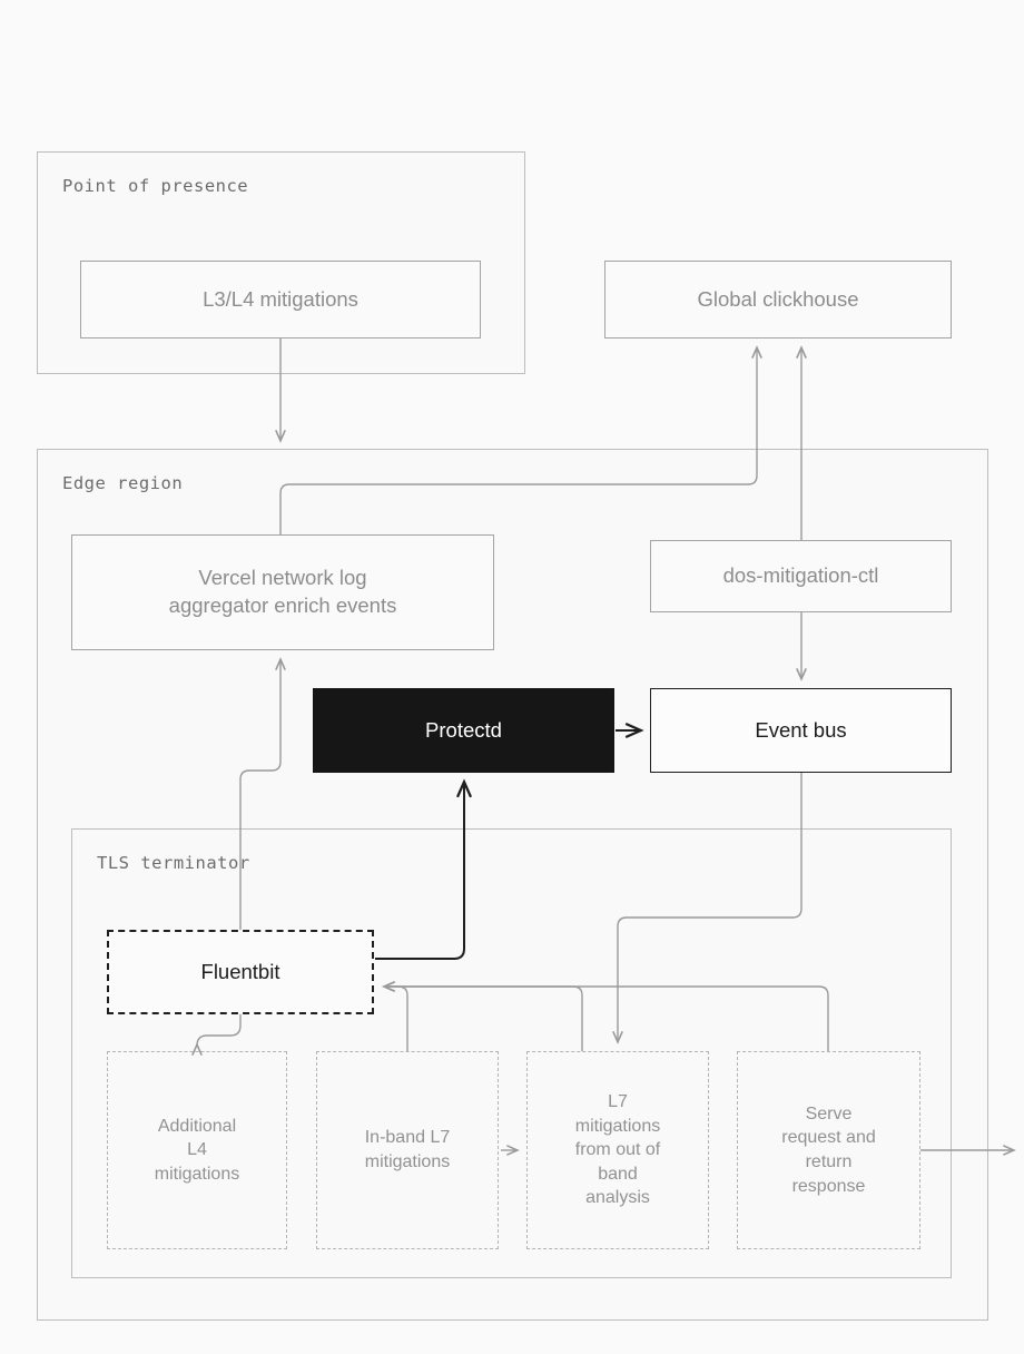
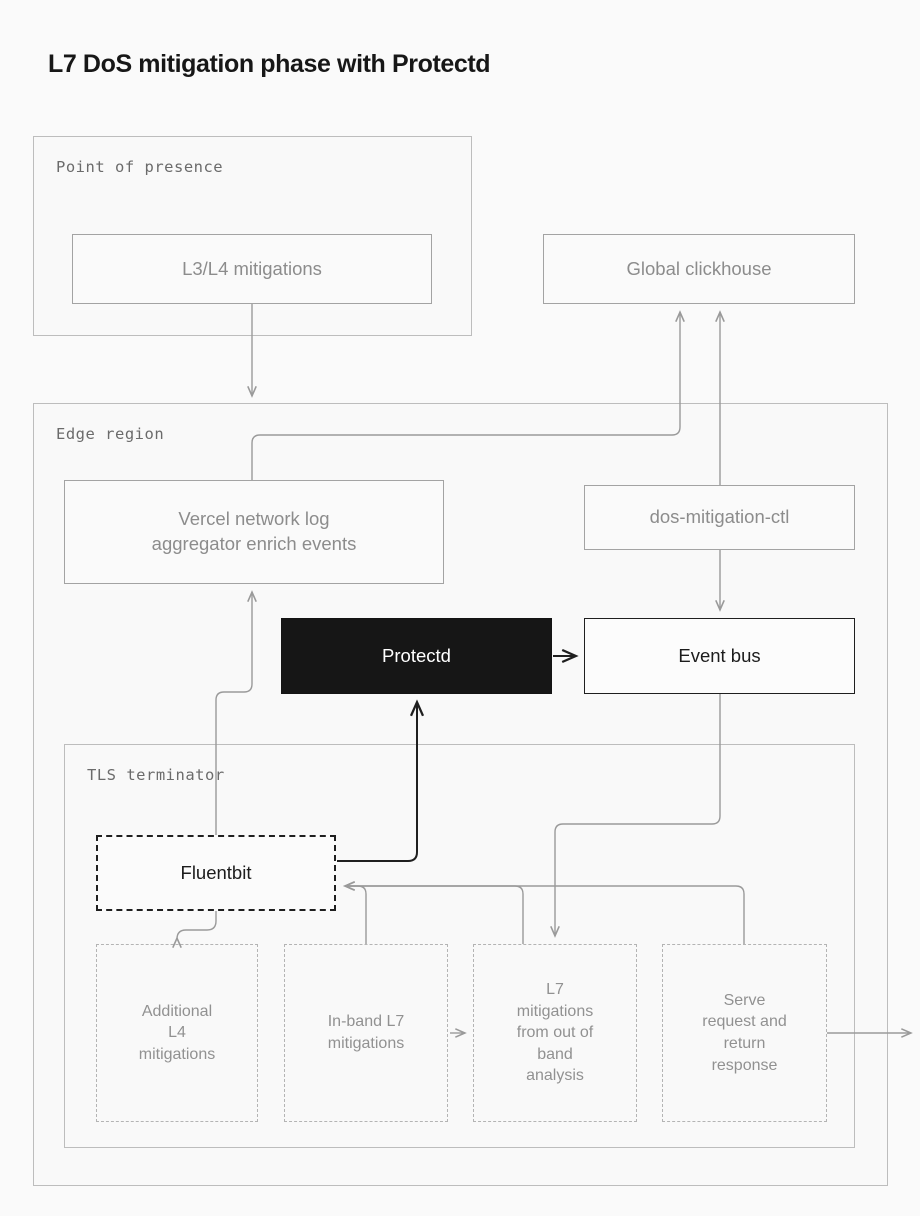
+ L7 DoS mitigation phase with Protectd
  Point of presence
  L3/L4 mitigations
  Global clickhouse
  Edge region
  Vercel network log
  aggregator enrich events
  dos-mitigation-ctl
  Protectd
  Event bus
  TLS terminator
  Fluentbit
  Additional
  L4
  mitigations
  In-band L7
  mitigations
  L7
  mitigations
  from out of
  band
  analysis
  Serve
  request and
  return
  response
